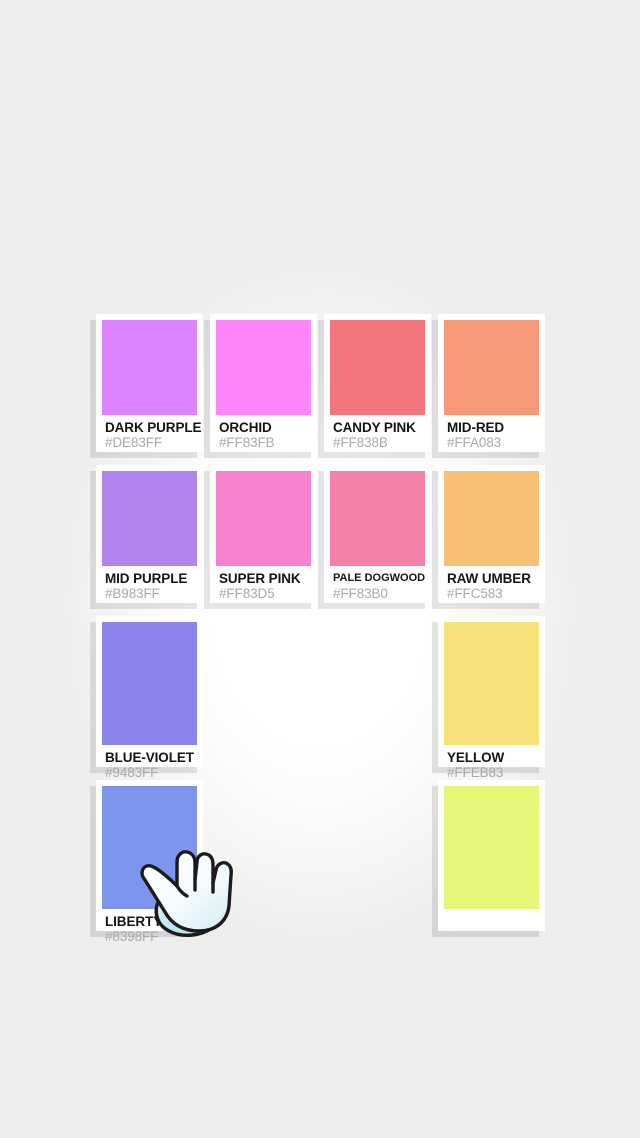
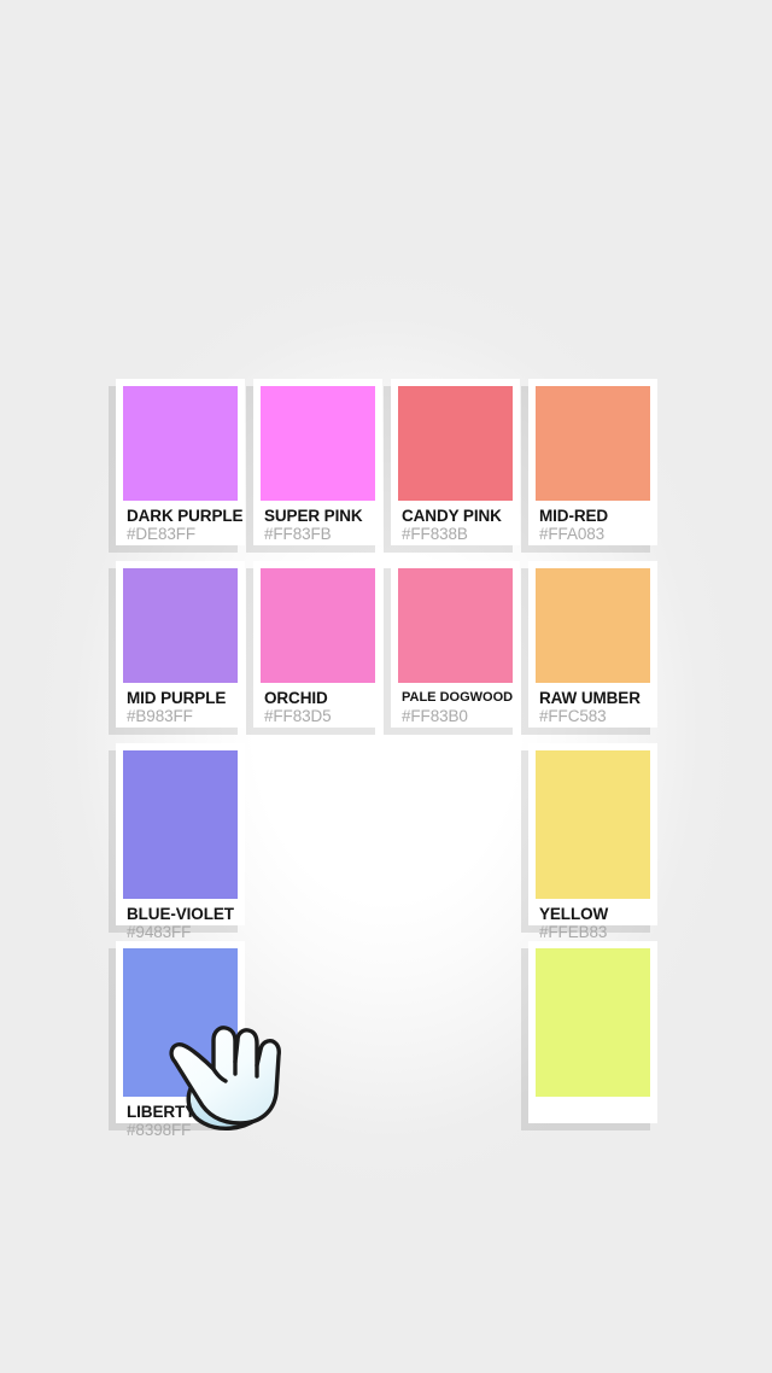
  DARK PURPLE
  #DE83FF
- ORCHID
+ SUPER PINK
  #FF83FB
  CANDY PINK
  #FF838B
  MID-RED
  #FFA083
  MID PURPLE
  #B983FF
- SUPER PINK
+ ORCHID
  #FF83D5
  PALE DOGWOOD
  #FF83B0
  RAW UMBER
  #FFC583
  BLUE-VIOLET
  #9483FF
  YELLOW
  #FFEB83
  LIBERT
  #8398FF
